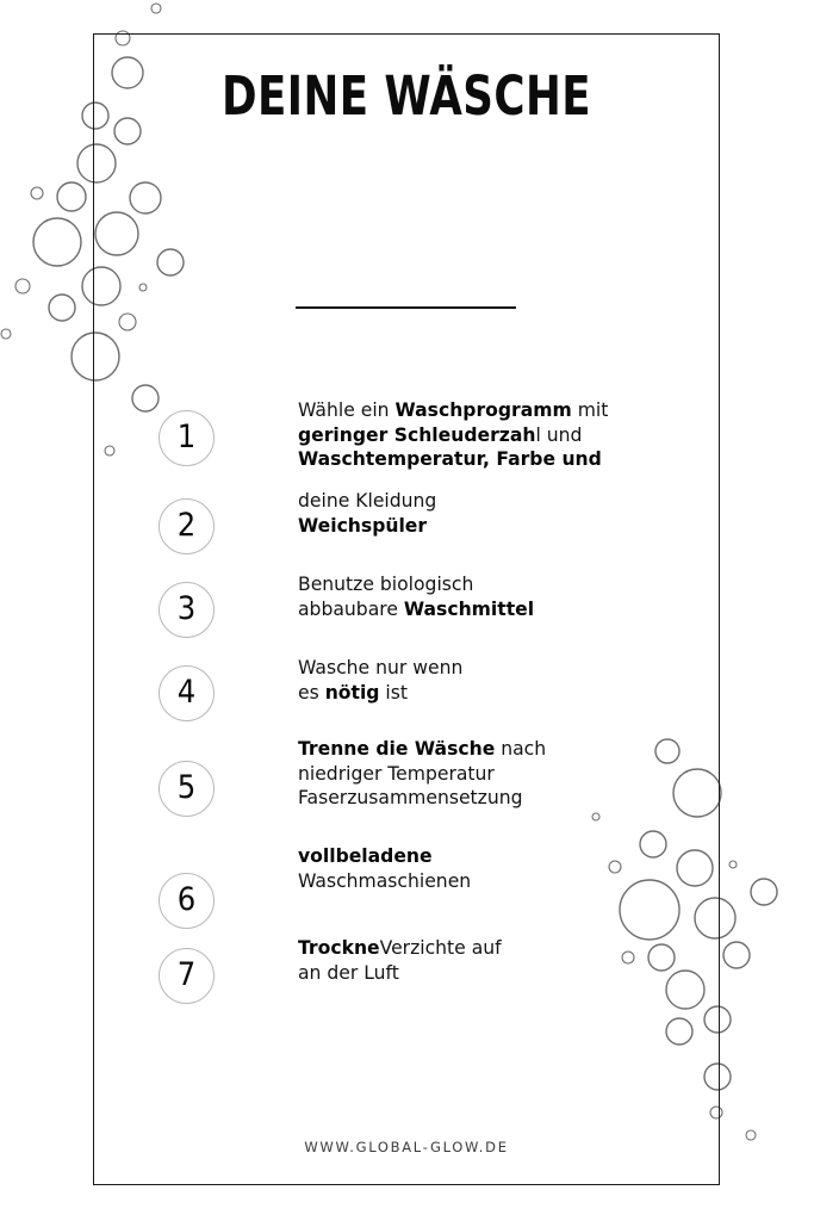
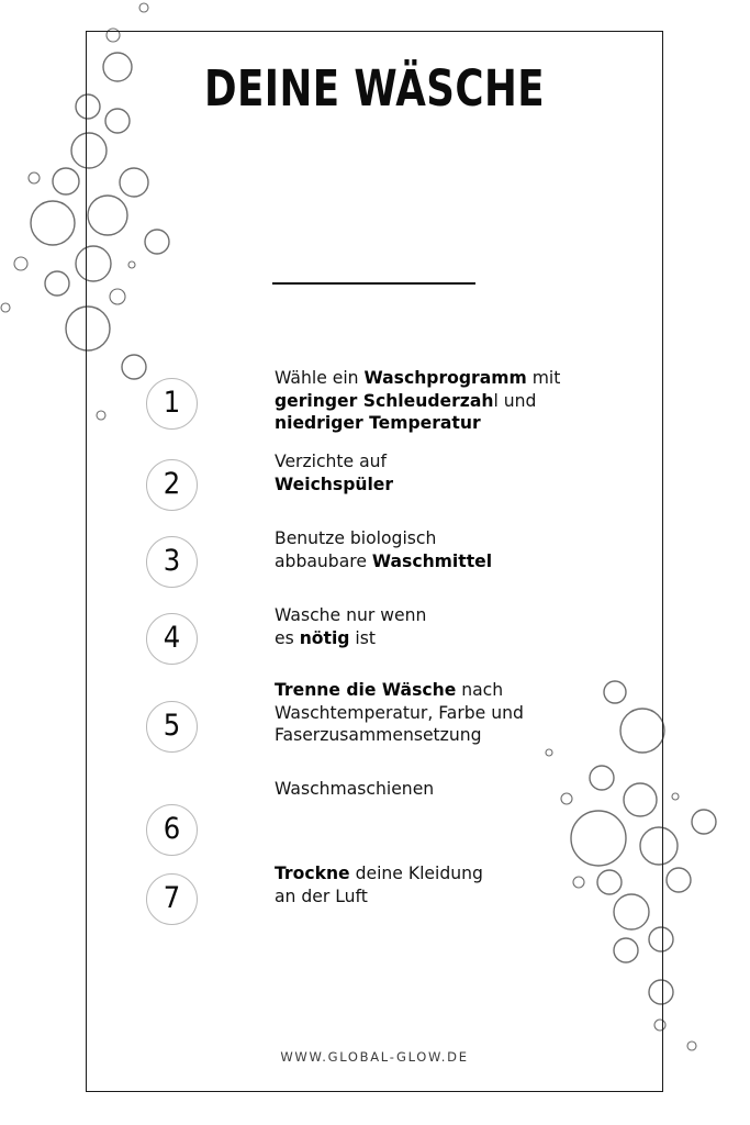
  DEINE WÄSCHE
  1
  Wähle ein Waschprogramm mit
  geringer Schleuderzahl und
- Waschtemperatur, Farbe und
+ niedriger Temperatur
  2
- deine Kleidung
+ Verzichte auf
  Weichspüler
  3
  Benutze biologisch
  abbaubare Waschmittel
  4
  Wasche nur wenn
  es nötig ist
  5
  Trenne die Wäsche nach
- niedriger Temperatur
+ Waschtemperatur, Farbe und
  Faserzusammensetzung
  6
- vollbeladene
  Waschmaschienen
  7
- TrockneVerzichte auf
+ Trockne deine Kleidung
  an der Luft
  WWW.GLOBAL-GLOW.DE
